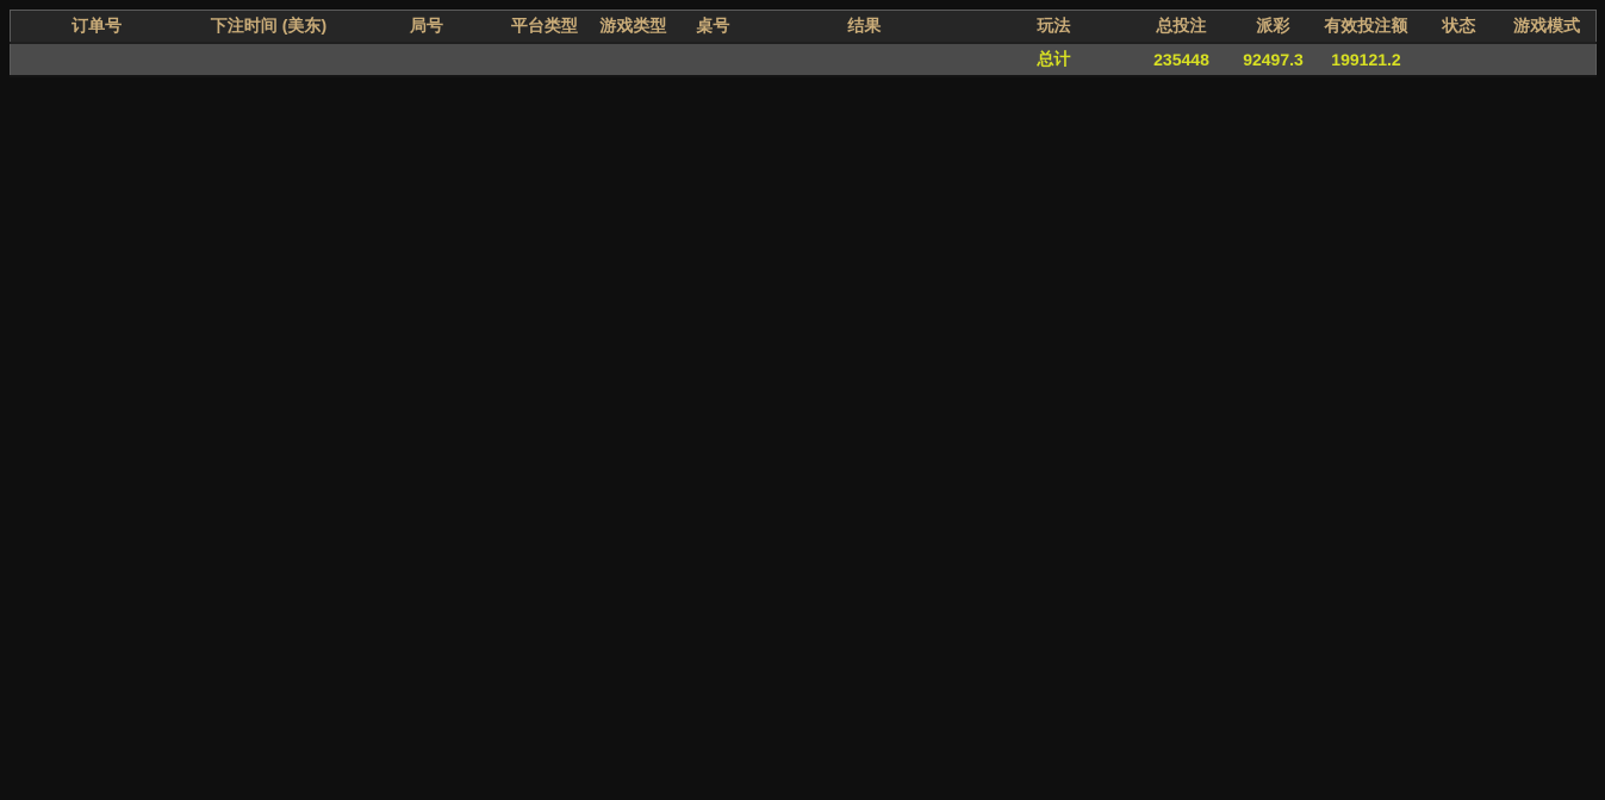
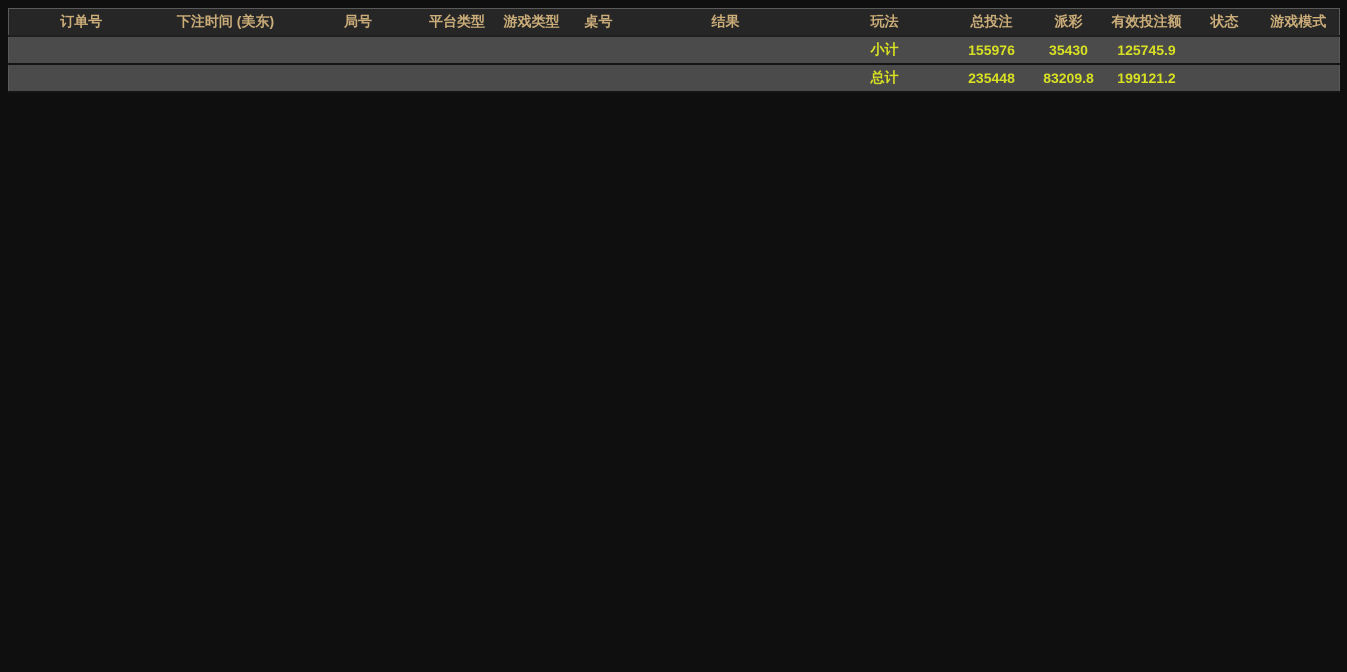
  订单号	下注时间 (美东)	局号	平台类型	游戏类型	桌号	结果	玩法	总投注	派彩	有效投注额	状态	游戏模式
+ 	小计	155976	35430	125745.9
- 	总计	235448	92497.3	199121.2
+ 	总计	235448	83209.8	199121.2
